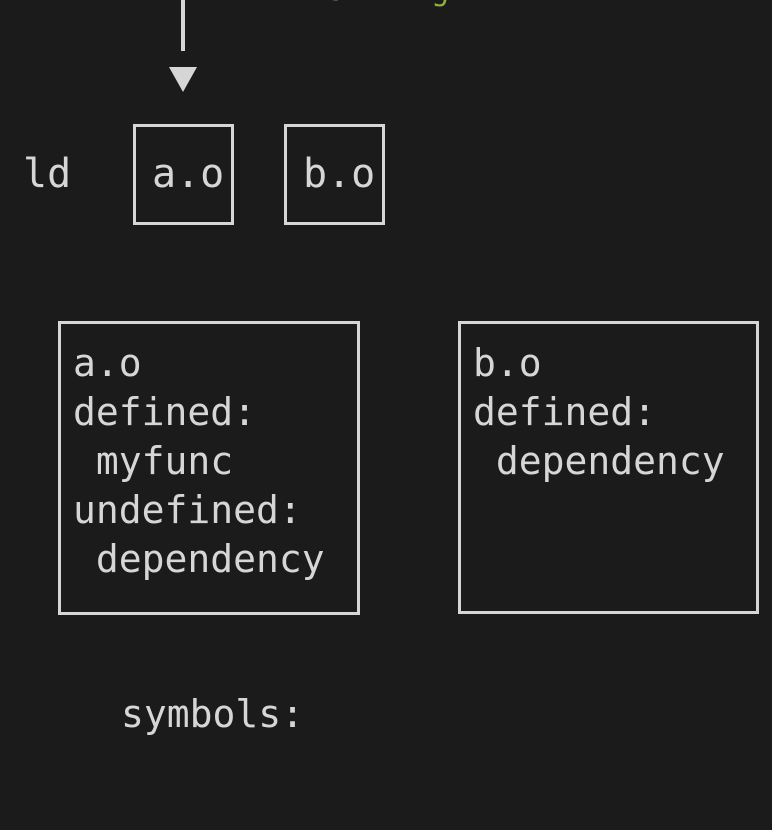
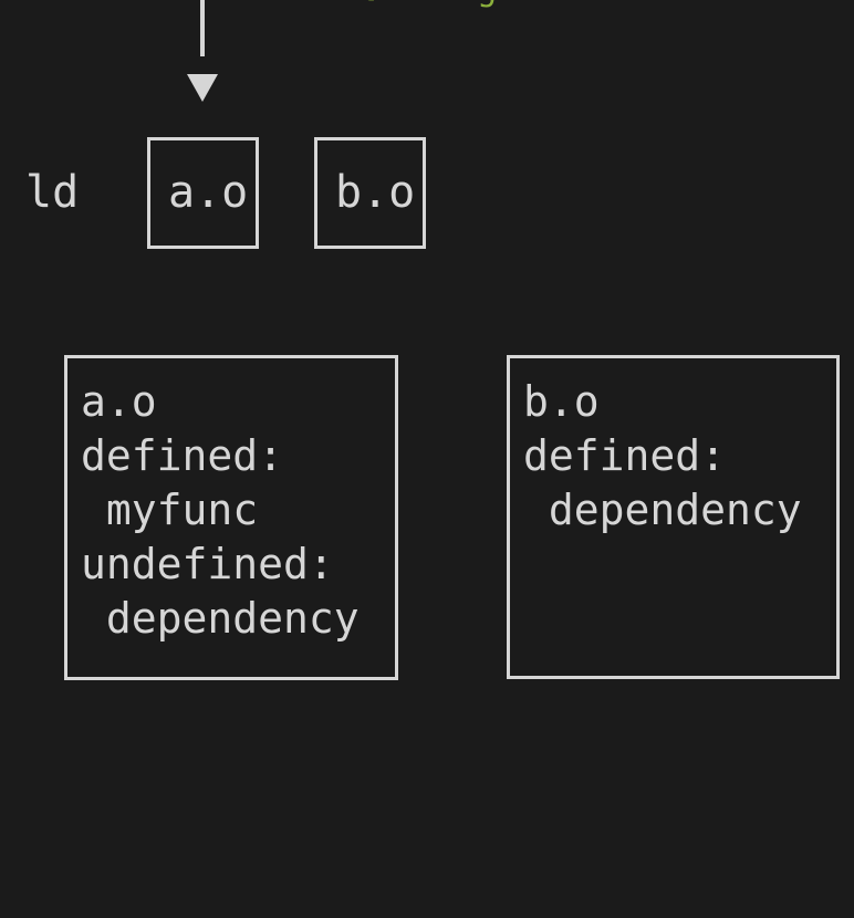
  ld
  a.o
  b.o
  a.o
  defined:
  myfunc
  undefined:
  dependency
  b.o
  defined:
  dependency
- symbols:
